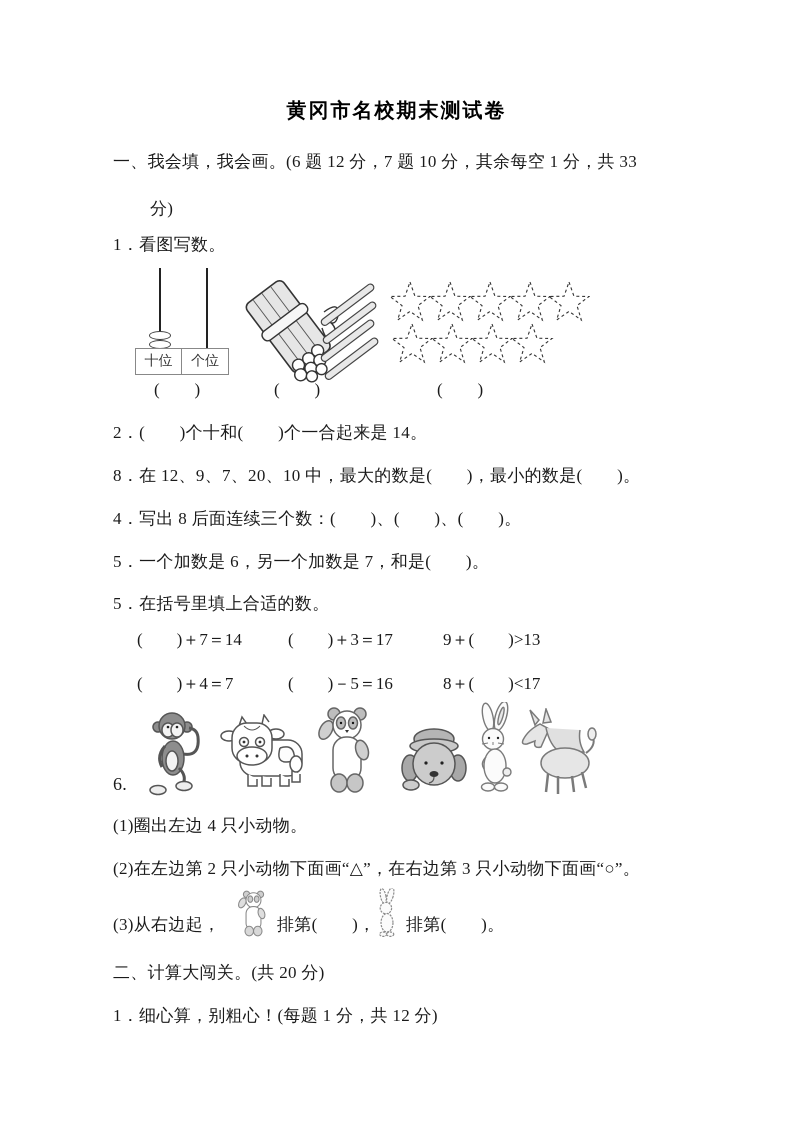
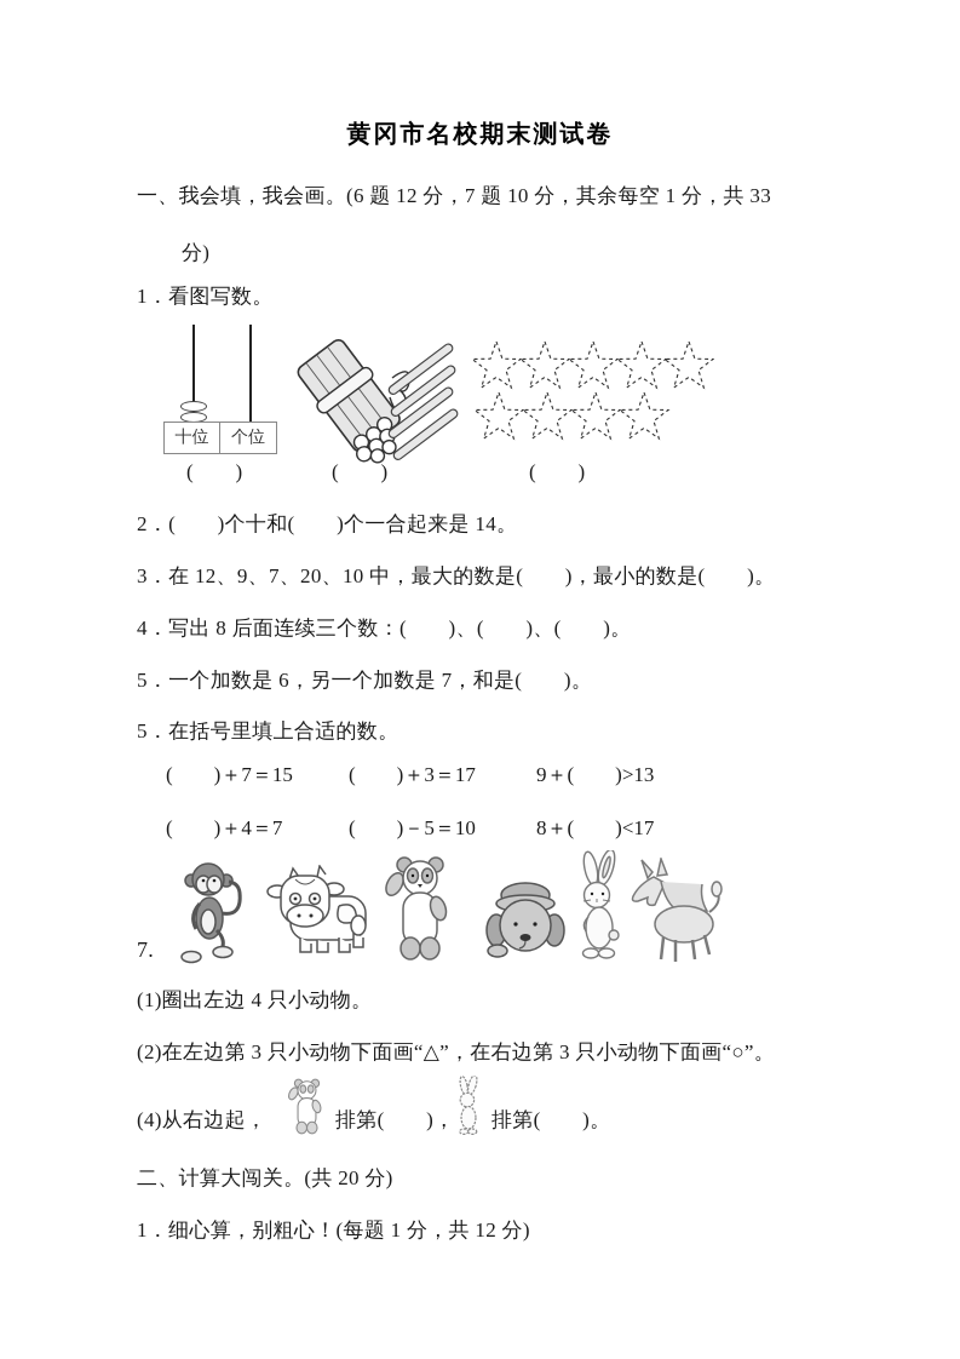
  黄冈市名校期末测试卷
  一、我会填，我会画。(6 题 12 分，7 题 10 分，其余每空 1 分，共 33
  分)
  1．看图写数。
  十位
  个位
  ( )
  ( )
  ( )
  2．( )个十和( )个一合起来是 14。
- 8．在 12、9、7、20、10 中，最大的数是( )，最小的数是( )。
+ 3．在 12、9、7、20、10 中，最大的数是( )，最小的数是( )。
  4．写出 8 后面连续三个数：( )、( )、( )。
  5．一个加数是 6，另一个加数是 7，和是( )。
  5．在括号里填上合适的数。
- ( )＋7＝14
+ ( )＋7＝15
  ( )＋3＝17
  9＋( )>13
  ( )＋4＝7
- ( )－5＝16
+ ( )－5＝10
  8＋( )<17
- 6.
+ 7.
  (1)圈出左边 4 只小动物。
- (2)在左边第 2 只小动物下面画“△”，在右边第 3 只小动物下面画“○”。
+ (2)在左边第 3 只小动物下面画“△”，在右边第 3 只小动物下面画“○”。
- (3)从右边起，
+ (4)从右边起，
  排第( )，
  排第( )。
  二、计算大闯关。(共 20 分)
  1．细心算，别粗心！(每题 1 分，共 12 分)
